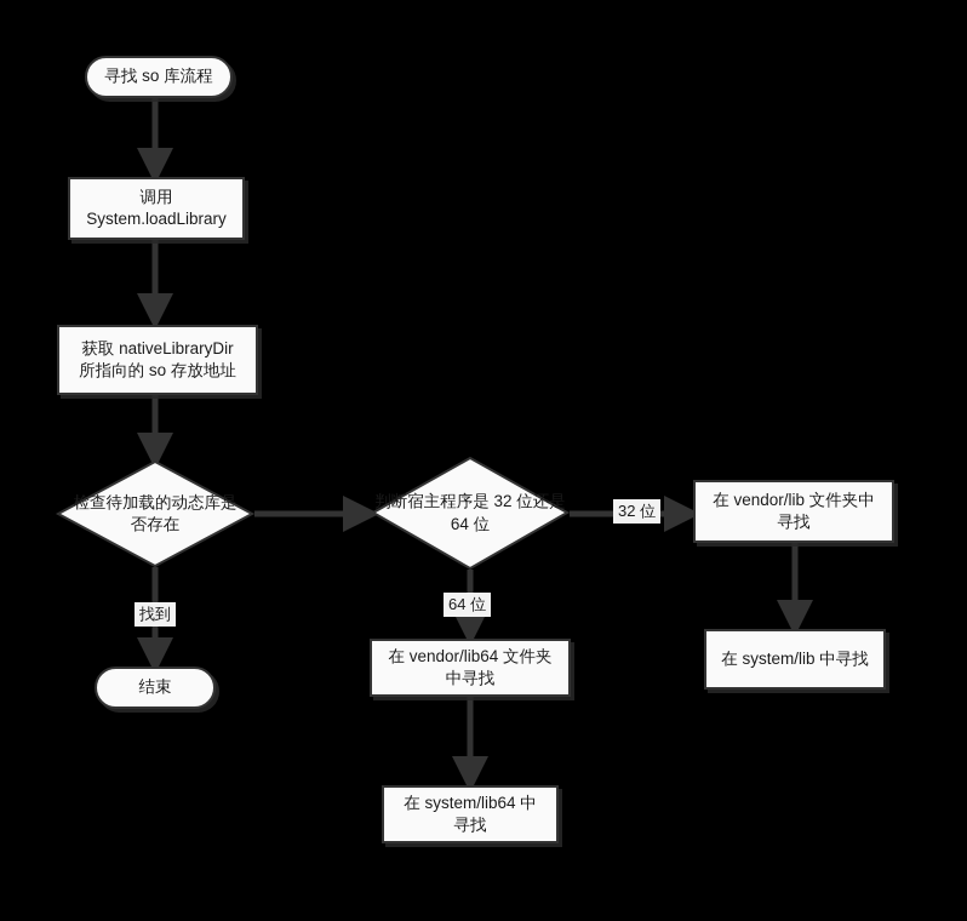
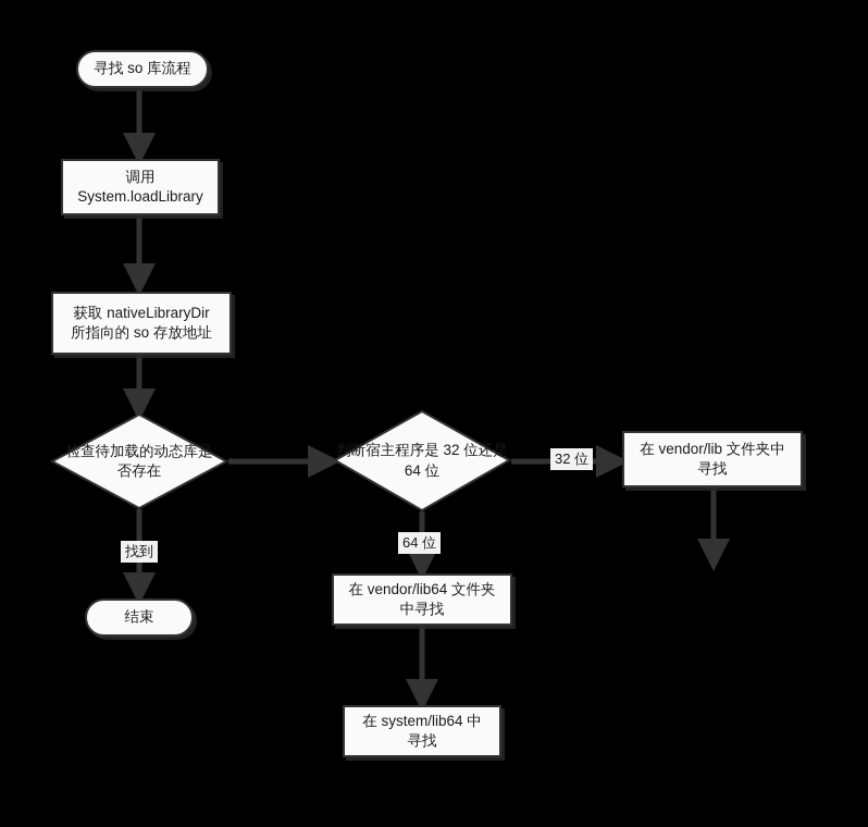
  寻找 so 库流程
  调用
  System.loadLibrary
  获取 nativeLibraryDir
  所指向的 so 存放地址
  检查待加载的动态库是
  否存在
  判断宿主程序是 32 位还是
  64 位
  结束
  在 vendor/lib64 文件夹
  中寻找
  在 system/lib64 中
  寻找
  在 vendor/lib 文件夹中
  寻找
- 在 system/lib 中寻找
  找到
  64 位
  32 位
